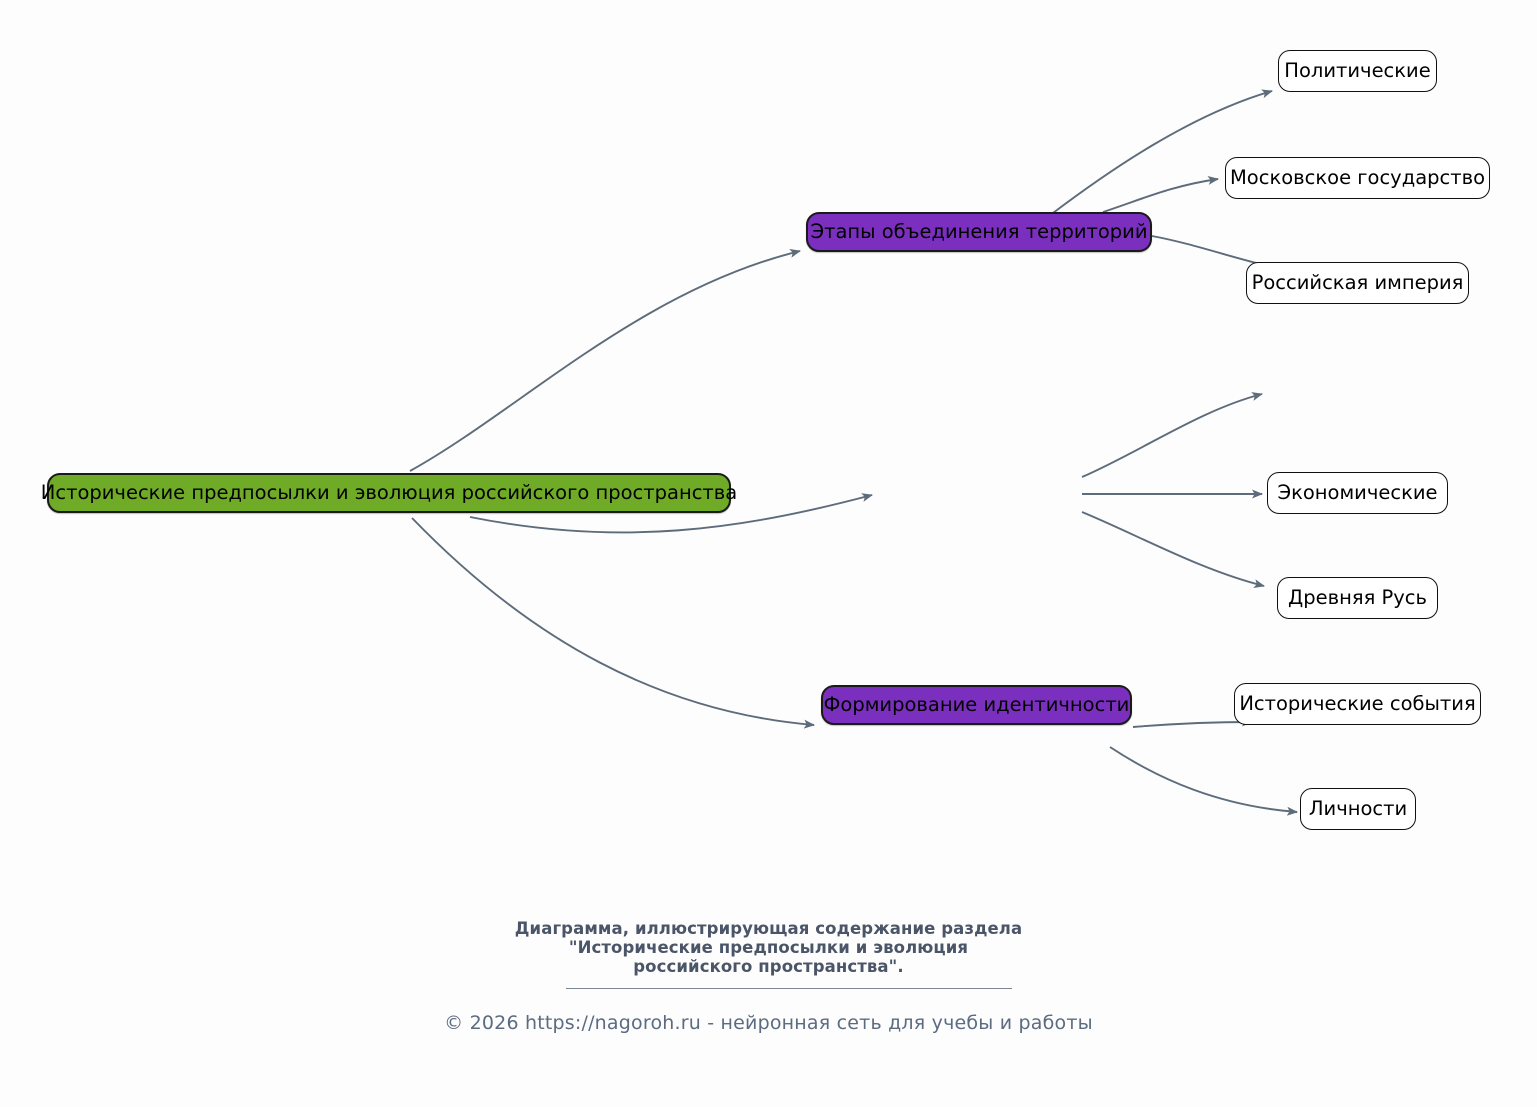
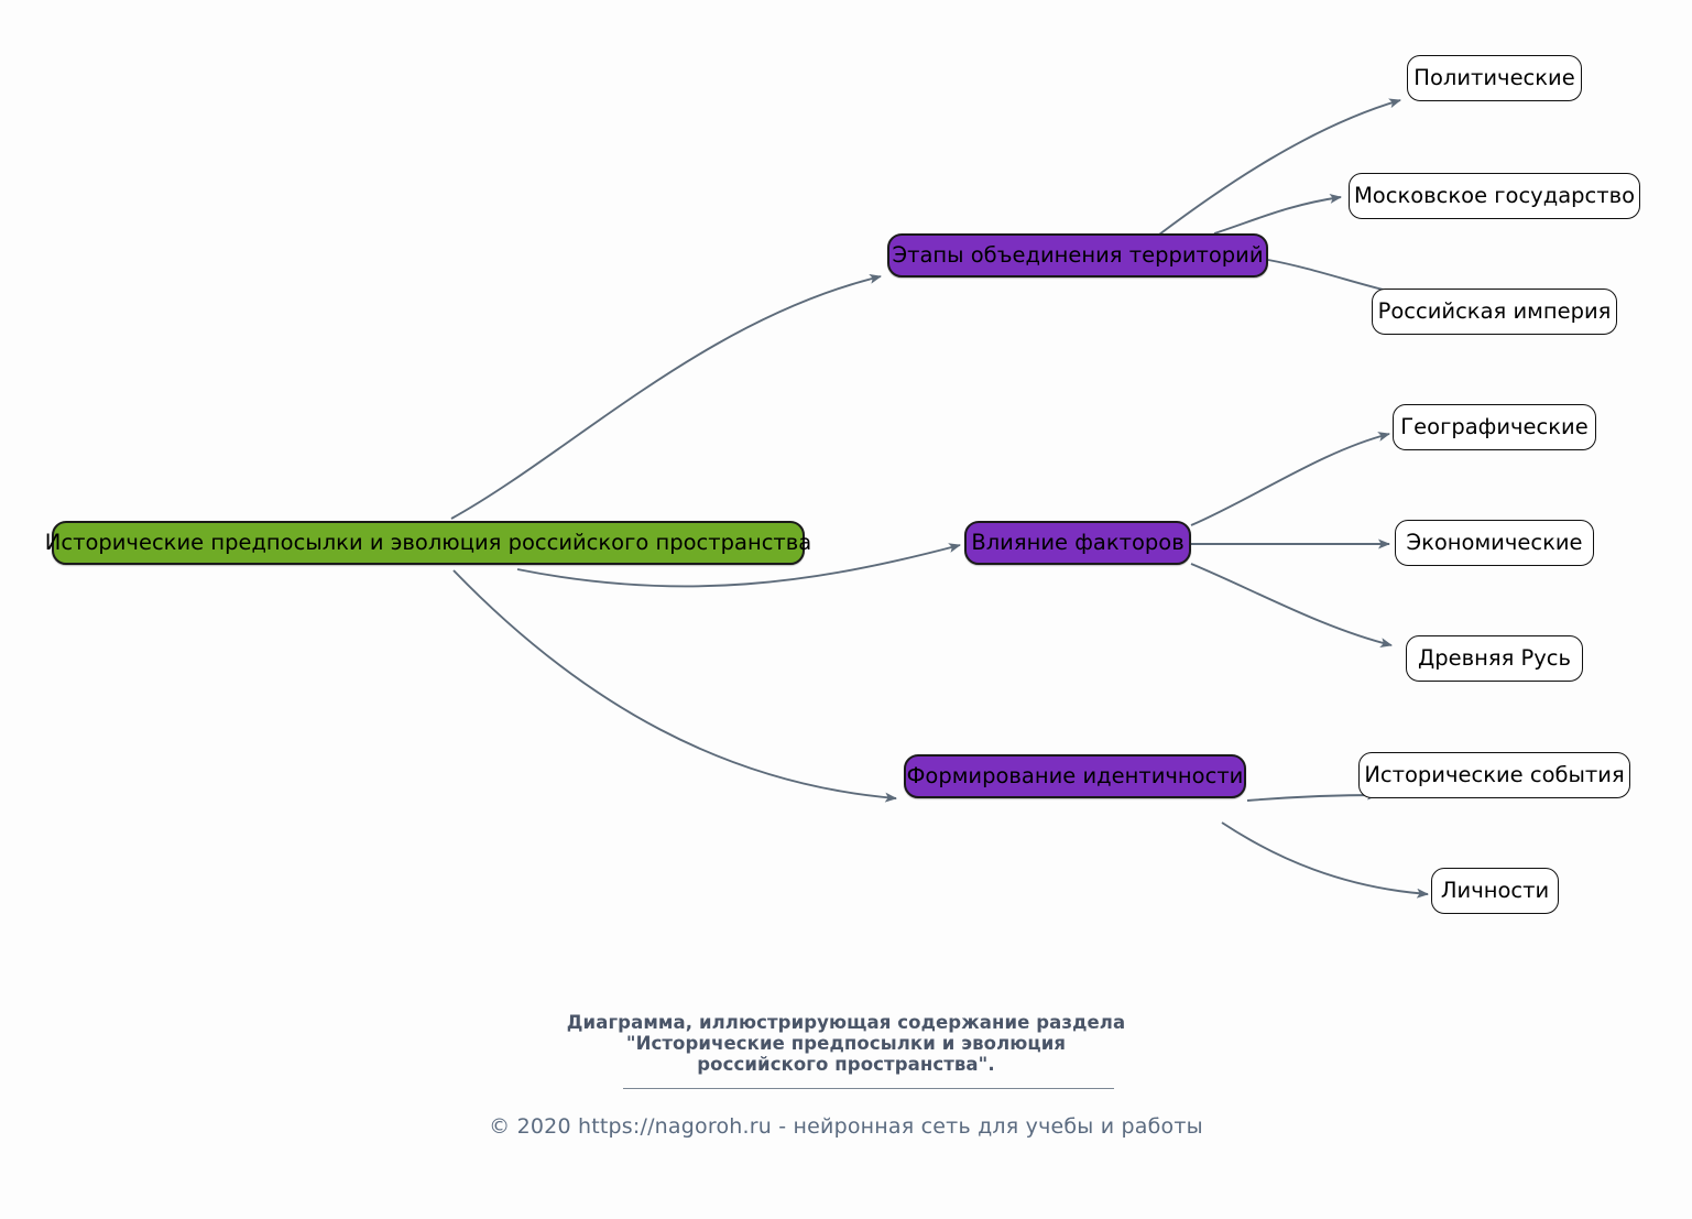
  Исторические предпосылки и эволюция российского пространства
  Этапы объединения территорий
+ Влияние факторов
  Формирование идентичности
  Политические
  Московское государство
  Российская империя
+ Географические
  Экономические
  Древняя Русь
  Исторические события
  Личности
  Диаграмма, иллюстрирующая содержание раздела
  "Исторические предпосылки и эволюция
  российского пространства".
- © 2026 https://nagoroh.ru - нейронная сеть для учебы и работы
+ © 2020 https://nagoroh.ru - нейронная сеть для учебы и работы
